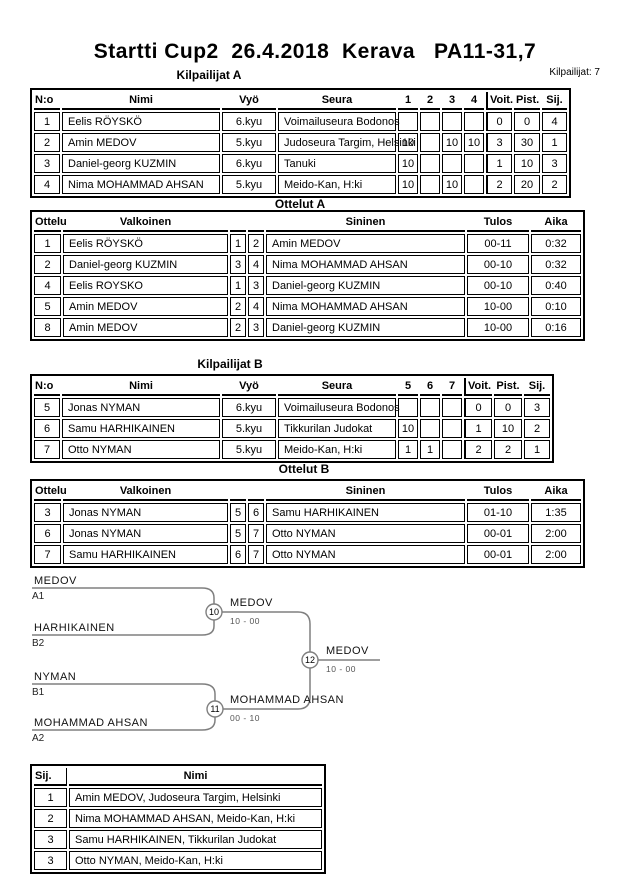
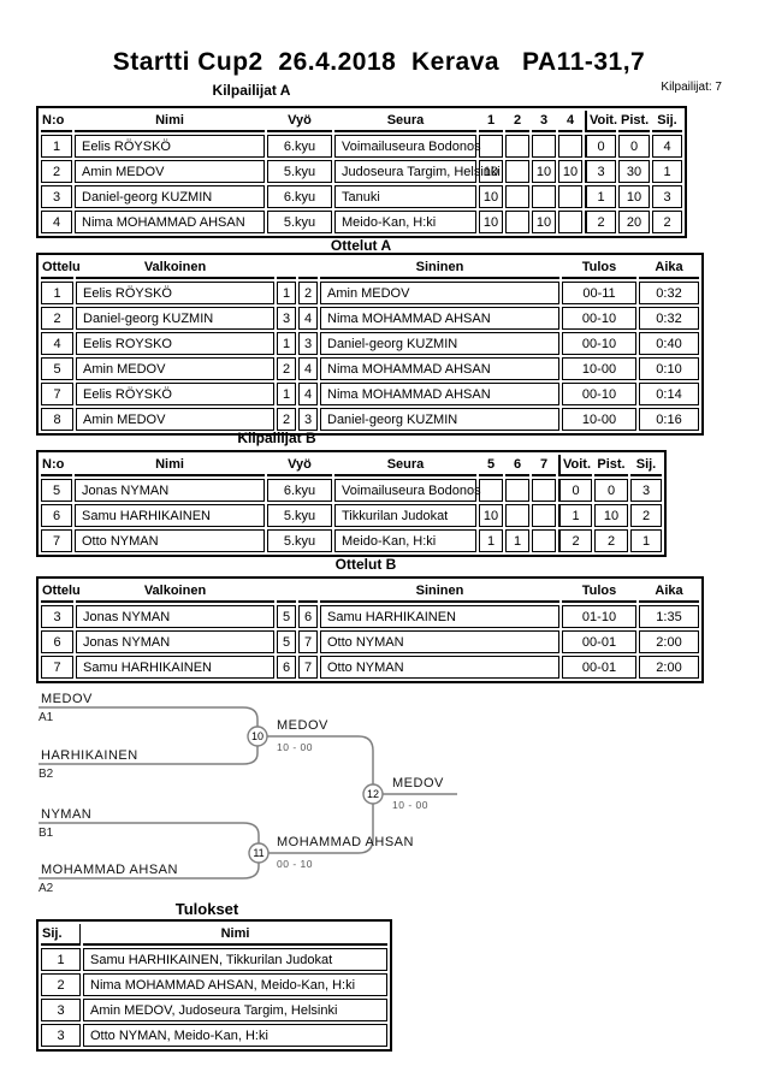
  Startti Cup2 26.4.2018 Kerava PA11-31,7
  Kilpailijat: 7
  Kilpailijat A
  N:o	Nimi	Vyö	Seura	1	2	3	4	Voit.	Pist.	Sij.
  1	Eelis RÖYSKÖ	6.kyu	Voimailuseura Bodonos					0	0	4
  2	Amin MEDOV	5.kyu	Judoseura Targim, Helsii	10		10	10	3	30	1
  3	Daniel-georg KUZMIN	6.kyu	Tanuki	10				1	10	3
  4	Nima MOHAMMAD AHSAN	5.kyu	Meido-Kan, H:ki	10		10		2	20	2
  Ottelut A
  Ottelu	Valkoinen			Sininen	Tulos	Aika
  1	Eelis RÖYSKÖ	1	2	Amin MEDOV	00-11	0:32
  2	Daniel-georg KUZMIN	3	4	Nima MOHAMMAD AHSAN	00-10	0:32
  4	Eelis ROYSKO	1	3	Daniel-georg KUZMIN	00-10	0:40
  5	Amin MEDOV	2	4	Nima MOHAMMAD AHSAN	10-00	0:10
+ 7	Eelis RÖYSKÖ	1	4	Nima MOHAMMAD AHSAN	00-10	0:14
  8	Amin MEDOV	2	3	Daniel-georg KUZMIN	10-00	0:16
  Kilpailijat B
  N:o	Nimi	Vyö	Seura	5	6	7	Voit.	Pist.	Sij.
  5	Jonas NYMAN	6.kyu	Voimailuseura Bodonos				0	0	3
  6	Samu HARHIKAINEN	5.kyu	Tikkurilan Judokat	10			1	10	2
  7	Otto NYMAN	5.kyu	Meido-Kan, H:ki	1	1		2	2	1
  Ottelut B
  Ottelu	Valkoinen			Sininen	Tulos	Aika
  3	Jonas NYMAN	5	6	Samu HARHIKAINEN	01-10	1:35
  6	Jonas NYMAN	5	7	Otto NYMAN	00-01	2:00
  7	Samu HARHIKAINEN	6	7	Otto NYMAN	00-01	2:00
  10
  11
  12
  MEDOV
  A1
  HARHIKAINEN
  B2
  NYMAN
  B1
  MOHAMMAD AHSAN
  A2
  MEDOV
  10 - 00
  MOHAMMAD AHSAN
  00 - 10
  MEDOV
  10 - 00
+ Tulokset
  Sij.	Nimi
- 1	Amin MEDOV, Judoseura Targim, Helsinki
+ 1	Samu HARHIKAINEN, Tikkurilan Judokat
  2	Nima MOHAMMAD AHSAN, Meido-Kan, H:ki
- 3	Samu HARHIKAINEN, Tikkurilan Judokat
+ 3	Amin MEDOV, Judoseura Targim, Helsinki
  3	Otto NYMAN, Meido-Kan, H:ki
